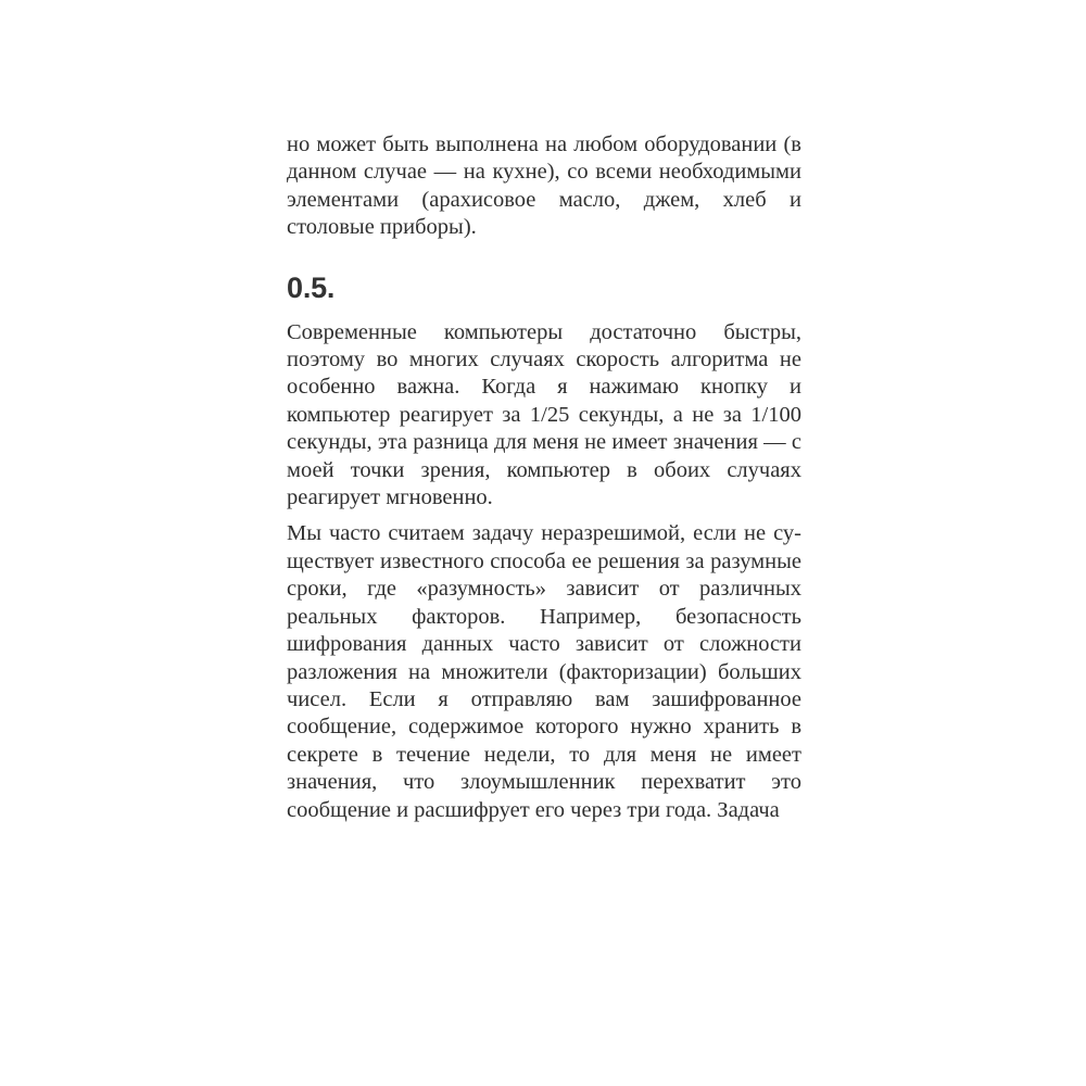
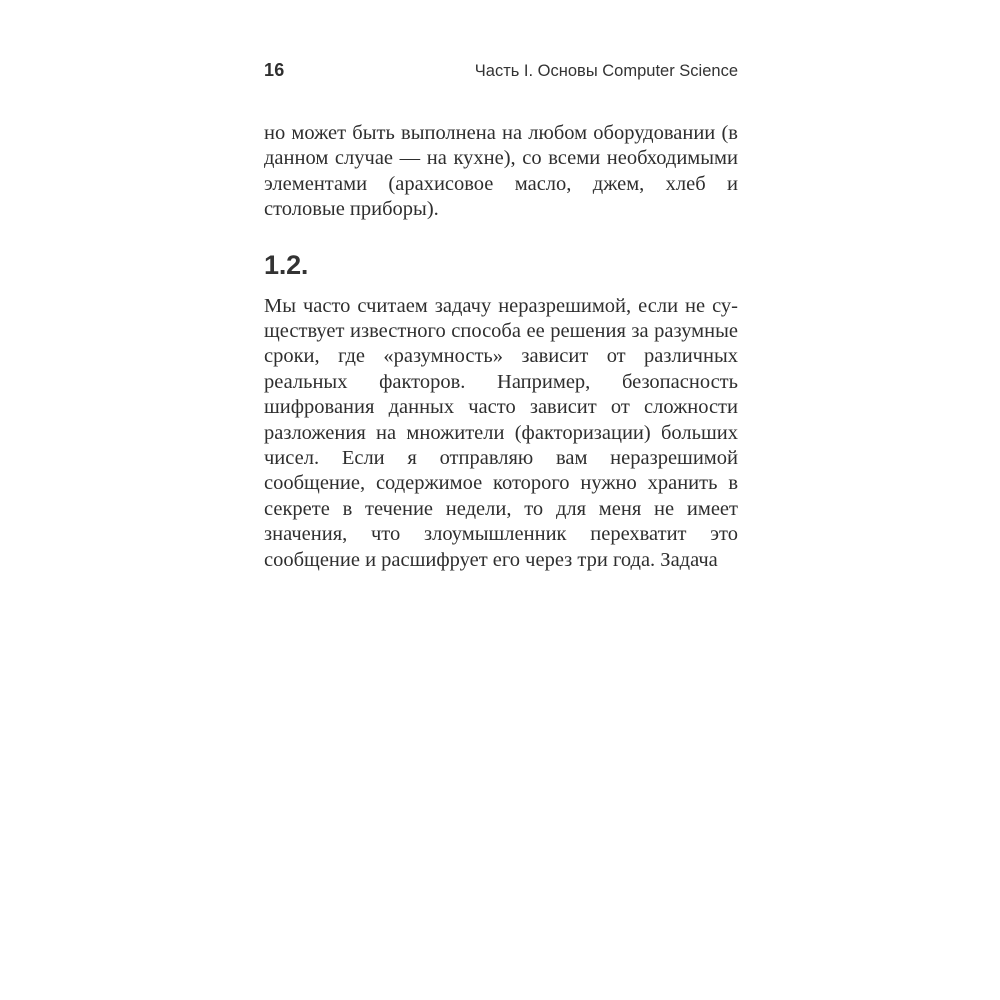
+ 16
+ Часть I. Основы Computer Science
  но может быть выполнена на любом оборудовании (в данном случае — на кухне), со всеми необходимыми элементами (арахисовое масло, джем, хлеб и столовые приборы).
- 0.5.
+ 1.2.
- Современные компьютеры достаточно быстры, поэто­му во многих случаях скорость алгоритма не особенно важна. Когда я нажимаю кнопку и компьютер реагирует за 1/25 секунды, а не за 1/100 секунды, эта разница для меня не имеет значения — с моей точки зрения, ком­пьютер в обоих случаях реагирует мгновенно.
- Мы часто считаем задачу неразрешимой, если не су­ществует известного способа ее решения за разумные сроки, где «разумность» зависит от различных реальных факторов. Например, безопасность шифрования данных часто зависит от сложности разложения на множите­ли (факторизации) больших чисел. Если я отправляю вам зашифрованное сообщение, содержимое которого нужно хранить в секрете в течение недели, то для меня не имеет значения, что злоумышленник перехватит это сообщение и расшифрует его через три года. Задача
+ Мы часто считаем задачу неразрешимой, если не су­ществует известного способа ее решения за разумные сроки, где «разумность» зависит от различных реальных факторов. Например, безопасность шифрования данных часто зависит от сложности разложения на множите­ли (факторизации) больших чисел. Если я отправляю вам неразрешимой сообщение, содержимое которого нужно хранить в секрете в течение недели, то для меня не имеет значения, что злоумышленник перехватит это сообщение и расшифрует его через три года. Задача
